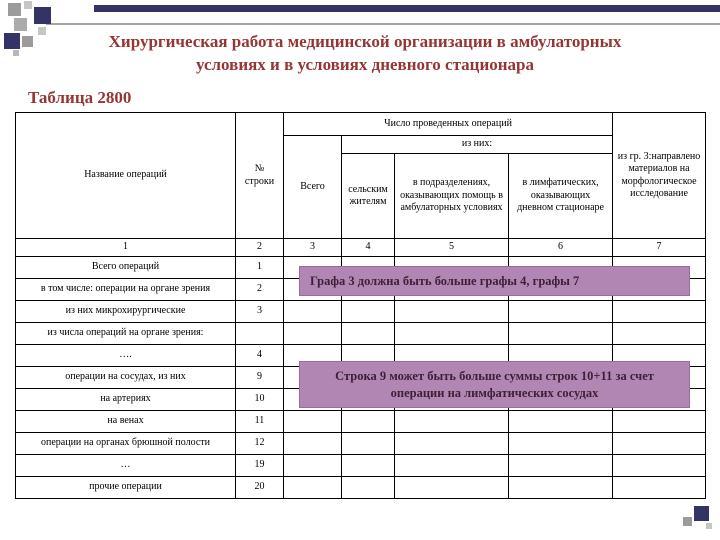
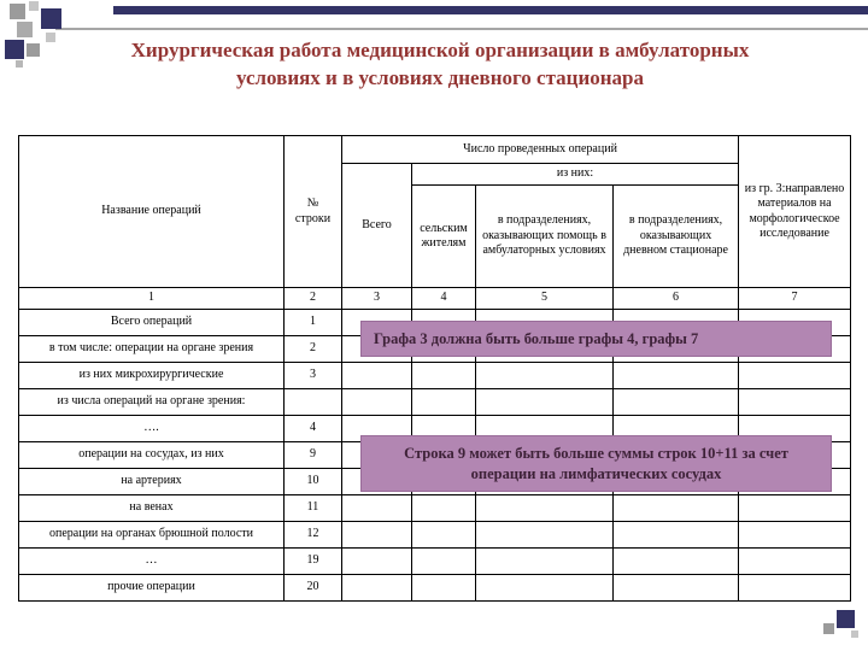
  Хирургическая работа медицинской организации в амбулаторных
  условиях и в условиях дневного стационара
- Таблица 2800
  Название операций	№ строки	Число проведенных операций	из гр. 3:направлено материалов на морфологическое исследование
  Всего	из них:
- сельским жителям	в подразделениях, оказывающих помощь в амбулаторных условиях	в лимфатических, оказывающих дневном стационаре
+ сельским жителям	в подразделениях, оказывающих помощь в амбулаторных условиях	в подразделениях, оказывающих дневном стационаре
  1	2	3	4	5	6	7
  Всего операций	1
  в том числе: операции на органе зрения	2
  из них микрохирургические	3
  из числа операций на органе зрения:
  ….	4
  операции на сосудах, из них	9
  на артериях	10
  на венах	11
  операции на органах брюшной полости	12
  …	19
  прочие операции	20
  Графа 3 должна быть больше графы 4, графы 7
  Строка 9 может быть больше суммы строк 10+11 за счет операции на лимфатических сосудах
